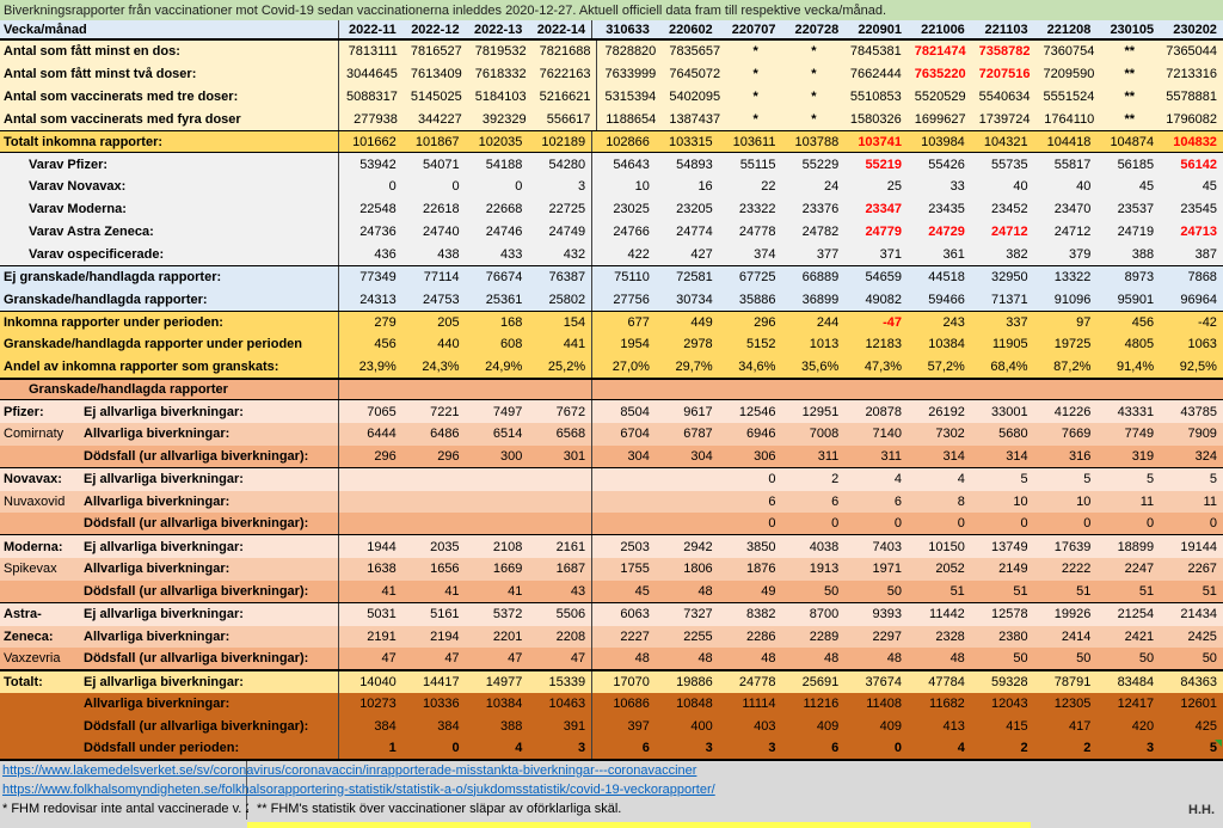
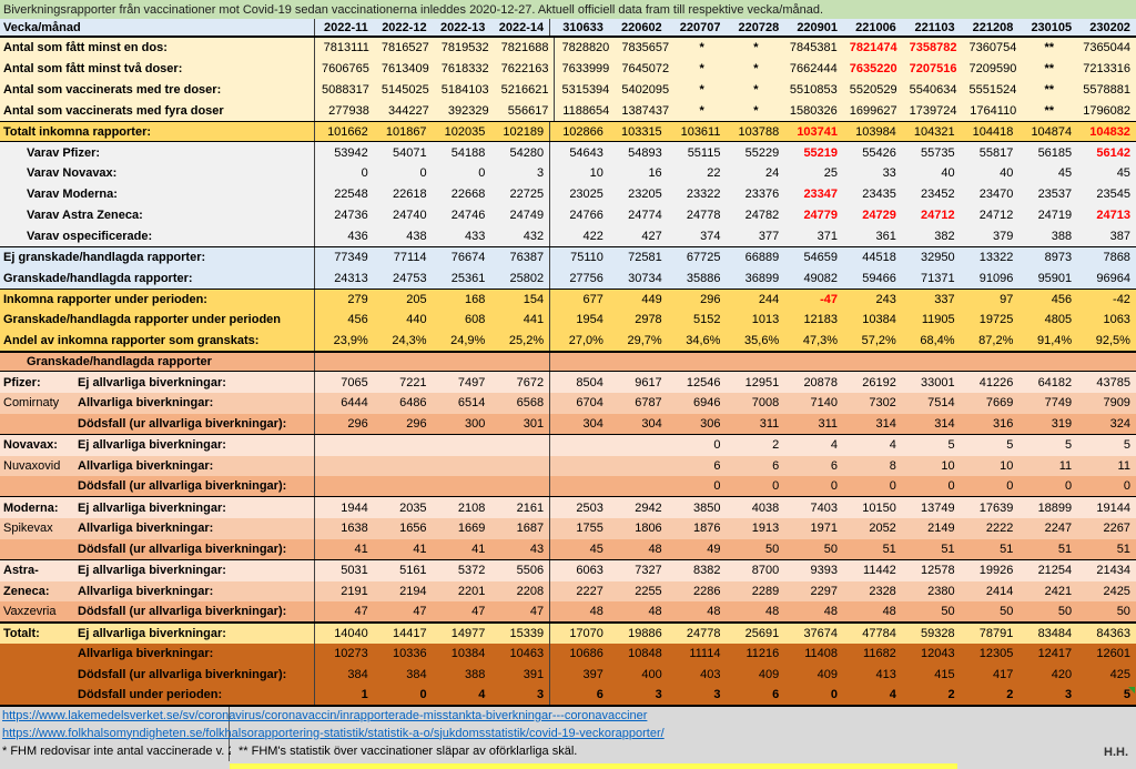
  Biverkningsrapporter från vaccinationer mot Covid-19 sedan vaccinationerna inleddes 2020-12-27. Aktuell officiell data fram till respektive vecka/månad.
  Vecka/månad
  2022-11
  2022-12
  2022-13
  2022-14
  310633
  220602
  220707
  220728
  220901
  221006
  221103
  221208
  230105
  230202
  Antal som fått minst en dos:
  7813111
  7816527
  7819532
  7821688
  7828820
  7835657
  *
  *
  7845381
  7821474
  7358782
  7360754
  **
  7365044
  Antal som fått minst två doser:
- 3044645
+ 7606765
  7613409
  7618332
  7622163
  7633999
  7645072
  *
  *
  7662444
  7635220
  7207516
  7209590
  **
  7213316
  Antal som vaccinerats med tre doser:
  5088317
  5145025
  5184103
  5216621
  5315394
  5402095
  *
  *
  5510853
  5520529
  5540634
  5551524
  **
  5578881
  Antal som vaccinerats med fyra doser
  277938
  344227
  392329
  556617
  1188654
  1387437
  *
  *
  1580326
  1699627
  1739724
  1764110
  **
  1796082
  Totalt inkomna rapporter:
  101662
  101867
  102035
  102189
  102866
  103315
  103611
  103788
  103741
  103984
  104321
  104418
  104874
  104832
  Varav Pfizer:
  53942
  54071
  54188
  54280
  54643
  54893
  55115
  55229
  55219
  55426
  55735
  55817
  56185
  56142
  Varav Novavax:
  0
  0
  0
  3
  10
  16
  22
  24
  25
  33
  40
  40
  45
  45
  Varav Moderna:
  22548
  22618
  22668
  22725
  23025
  23205
  23322
  23376
  23347
  23435
  23452
  23470
  23537
  23545
  Varav Astra Zeneca:
  24736
  24740
  24746
  24749
  24766
  24774
  24778
  24782
  24779
  24729
  24712
  24712
  24719
  24713
  Varav ospecificerade:
  436
  438
  433
  432
  422
  427
  374
  377
  371
  361
  382
  379
  388
  387
  Ej granskade/handlagda rapporter:
  77349
  77114
  76674
  76387
  75110
  72581
  67725
  66889
  54659
  44518
  32950
  13322
  8973
  7868
  Granskade/handlagda rapporter:
  24313
  24753
  25361
  25802
  27756
  30734
  35886
  36899
  49082
  59466
  71371
  91096
  95901
  96964
  Inkomna rapporter under perioden:
  279
  205
  168
  154
  677
  449
  296
  244
  -47
  243
  337
  97
  456
  -42
  Granskade/handlagda rapporter under perioden
  456
  440
  608
  441
  1954
  2978
  5152
  1013
  12183
  10384
  11905
  19725
  4805
  1063
  Andel av inkomna rapporter som granskats:
  23,9%
  24,3%
  24,9%
  25,2%
  27,0%
  29,7%
  34,6%
  35,6%
  47,3%
  57,2%
  68,4%
  87,2%
  91,4%
  92,5%
  Granskade/handlagda rapporter
  Pfizer:
  Ej allvarliga biverkningar:
  7065
  7221
  7497
  7672
  8504
  9617
  12546
  12951
  20878
  26192
  33001
  41226
- 43331
+ 64182
  43785
  Comirnaty
  Allvarliga biverkningar:
  6444
  6486
  6514
  6568
  6704
  6787
  6946
  7008
  7140
  7302
- 5680
+ 7514
  7669
  7749
  7909
  Dödsfall (ur allvarliga biverkningar):
  296
  296
  300
  301
  304
  304
  306
  311
  311
  314
  314
  316
  319
  324
  Novavax:
  Ej allvarliga biverkningar:
  0
  2
  4
  4
  5
  5
  5
  5
  Nuvaxovid
  Allvarliga biverkningar:
  6
  6
  6
  8
  10
  10
  11
  11
  Dödsfall (ur allvarliga biverkningar):
  0
  0
  0
  0
  0
  0
  0
  0
  Moderna:
  Ej allvarliga biverkningar:
  1944
  2035
  2108
  2161
  2503
  2942
  3850
  4038
  7403
  10150
  13749
  17639
  18899
  19144
  Spikevax
  Allvarliga biverkningar:
  1638
  1656
  1669
  1687
  1755
  1806
  1876
  1913
  1971
  2052
  2149
  2222
  2247
  2267
  Dödsfall (ur allvarliga biverkningar):
  41
  41
  41
  43
  45
  48
  49
  50
  50
  51
  51
  51
  51
  51
  Astra-
  Ej allvarliga biverkningar:
  5031
  5161
  5372
  5506
  6063
  7327
  8382
  8700
  9393
  11442
  12578
  19926
  21254
  21434
  Zeneca:
  Allvarliga biverkningar:
  2191
  2194
  2201
  2208
  2227
  2255
  2286
  2289
  2297
  2328
  2380
  2414
  2421
  2425
  Vaxzevria
  Dödsfall (ur allvarliga biverkningar):
  47
  47
  47
  47
  48
  48
  48
  48
  48
  48
  50
  50
  50
  50
  Totalt:
  Ej allvarliga biverkningar:
  14040
  14417
  14977
  15339
  17070
  19886
  24778
  25691
  37674
  47784
  59328
  78791
  83484
  84363
  Allvarliga biverkningar:
  10273
  10336
  10384
  10463
  10686
  10848
  11114
  11216
  11408
  11682
  12043
  12305
  12417
  12601
  Dödsfall (ur allvarliga biverkningar):
  384
  384
  388
  391
  397
  400
  403
  409
  409
  413
  415
  417
  420
  425
  Dödsfall under perioden:
  1
  0
  4
  3
  6
  3
  3
  6
  0
  4
  2
  2
  3
  5
  https://www.lakemedelsverket.se/sv/coronavirus/coronavaccin/inrapporterade-misstankta-biverkningar---coronavacciner
  https://www.folkhalsomyndigheten.se/folkhalsorapportering-statistik/statistik-a-o/sjukdomsstatistik/covid-19-veckorapporter/
  * FHM redovisar inte antal vaccinerade v.
  ** FHM's statistik över vaccinationer släpar av oförklarliga skäl.
  H.H.
